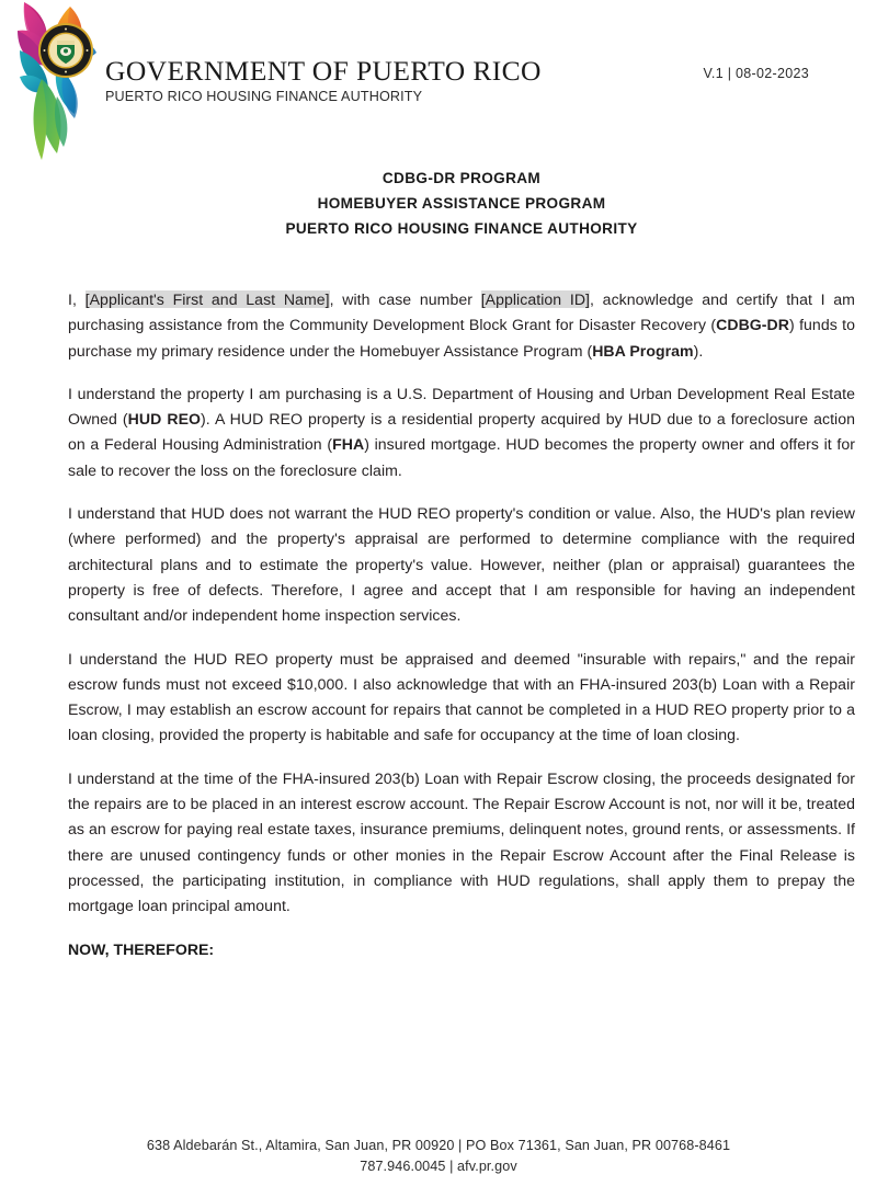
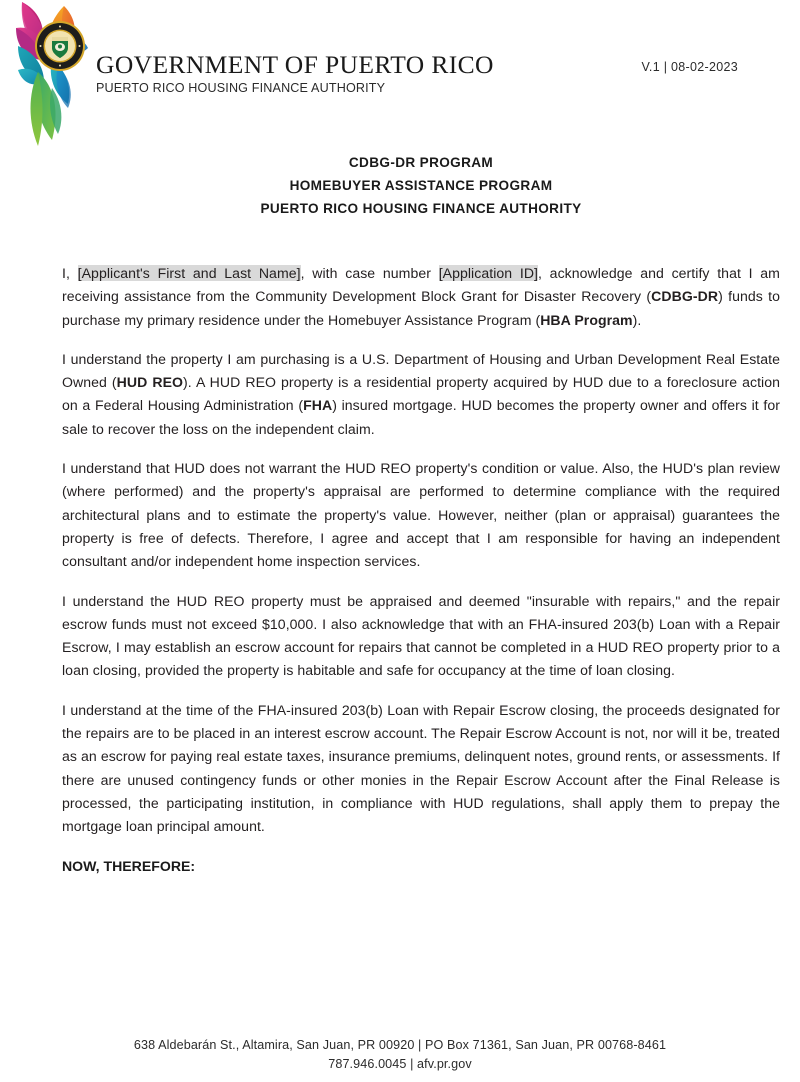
  GOVERNMENT OF PUERTO RICO
  PUERTO RICO HOUSING FINANCE AUTHORITY
  V.1 | 08-02-2023
  CDBG-DR PROGRAM
  HOMEBUYER ASSISTANCE PROGRAM
  PUERTO RICO HOUSING FINANCE AUTHORITY
- I, [Applicant's First and Last Name], with case number [Application ID], acknowledge and certify that I am purchasing assistance from the Community Development Block Grant for Disaster Recovery (CDBG-DR) funds to purchase my primary residence under the Homebuyer Assistance Program (HBA Program).
+ I, [Applicant's First and Last Name], with case number [Application ID], acknowledge and certify that I am receiving assistance from the Community Development Block Grant for Disaster Recovery (CDBG-DR) funds to purchase my primary residence under the Homebuyer Assistance Program (HBA Program).
- I understand the property I am purchasing is a U.S. Department of Housing and Urban Development Real Estate Owned (HUD REO). A HUD REO property is a residential property acquired by HUD due to a foreclosure action on a Federal Housing Administration (FHA) insured mortgage. HUD becomes the property owner and offers it for sale to recover the loss on the foreclosure claim.
+ I understand the property I am purchasing is a U.S. Department of Housing and Urban Development Real Estate Owned (HUD REO). A HUD REO property is a residential property acquired by HUD due to a foreclosure action on a Federal Housing Administration (FHA) insured mortgage. HUD becomes the property owner and offers it for sale to recover the loss on the independent claim.
  I understand that HUD does not warrant the HUD REO property's condition or value. Also, the HUD's plan review (where performed) and the property's appraisal are performed to determine compliance with the required architectural plans and to estimate the property's value. However, neither (plan or appraisal) guarantees the property is free of defects. Therefore, I agree and accept that I am responsible for having an independent consultant and/or independent home inspection services.
  I understand the HUD REO property must be appraised and deemed "insurable with repairs," and the repair escrow funds must not exceed $10,000. I also acknowledge that with an FHA-insured 203(b) Loan with a Repair Escrow, I may establish an escrow account for repairs that cannot be completed in a HUD REO property prior to a loan closing, provided the property is habitable and safe for occupancy at the time of loan closing.
  I understand at the time of the FHA-insured 203(b) Loan with Repair Escrow closing, the proceeds designated for the repairs are to be placed in an interest escrow account. The Repair Escrow Account is not, nor will it be, treated as an escrow for paying real estate taxes, insurance premiums, delinquent notes, ground rents, or assessments. If there are unused contingency funds or other monies in the Repair Escrow Account after the Final Release is processed, the participating institution, in compliance with HUD regulations, shall apply them to prepay the mortgage loan principal amount.
  NOW, THEREFORE:
  638 Aldebarán St., Altamira, San Juan, PR 00920 | PO Box 71361, San Juan, PR 00768-8461
  787.946.0045 | afv.pr.gov
